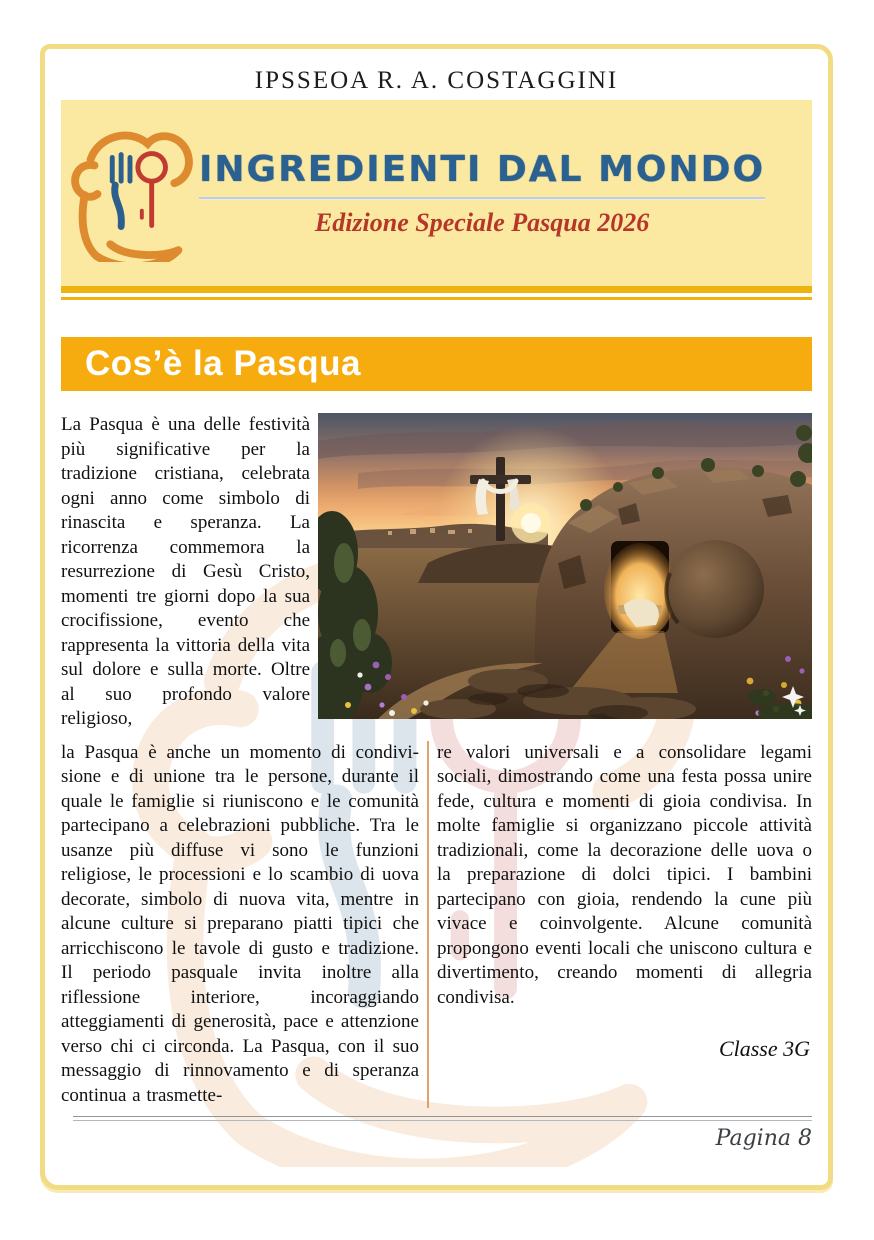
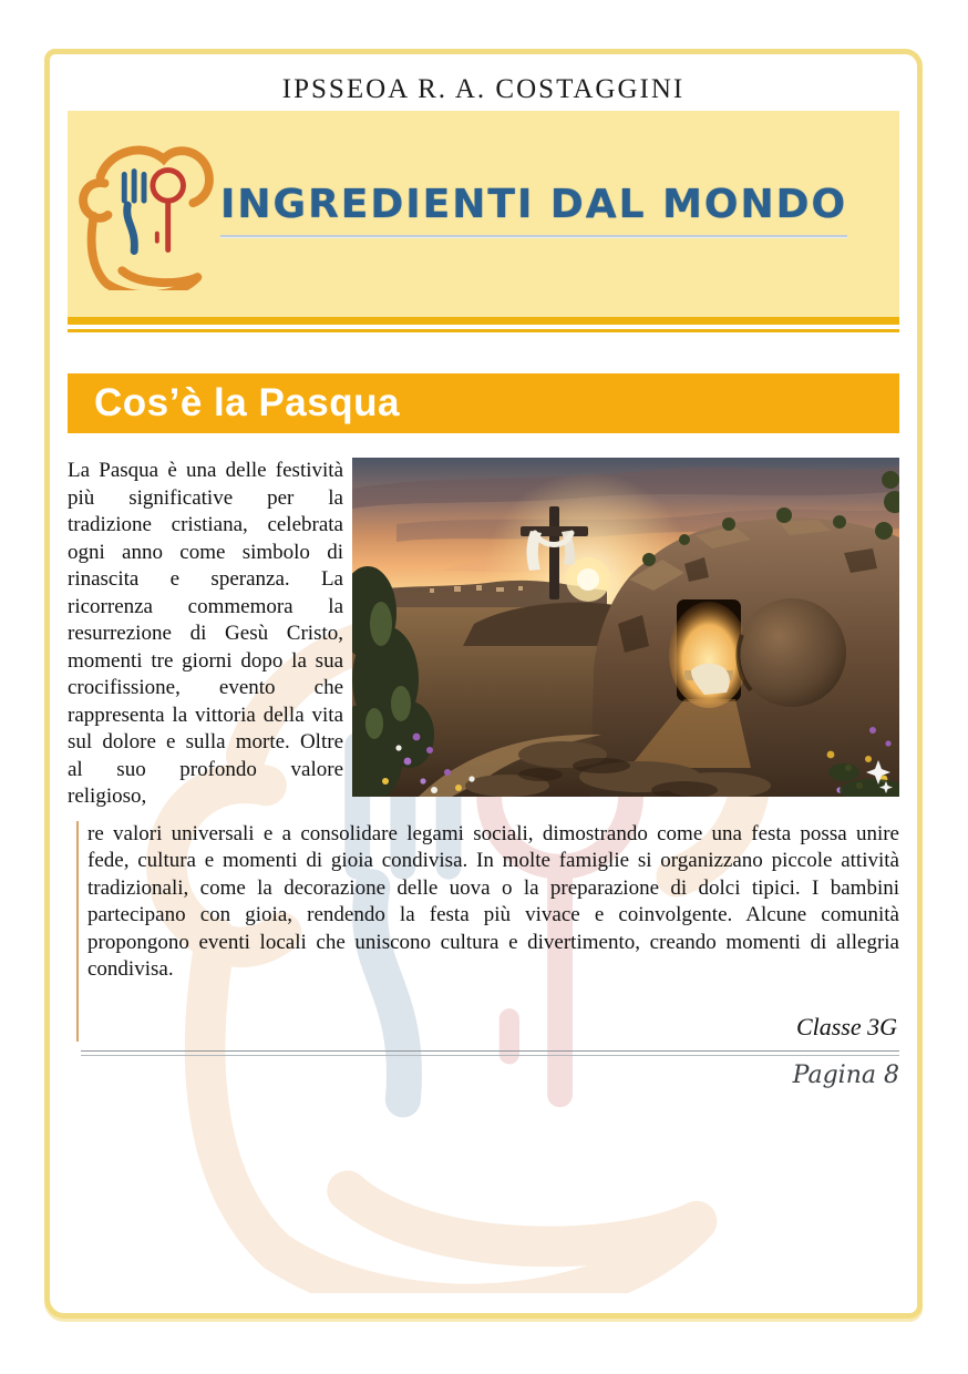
  IPSSEOA R. A. COSTAGGINI
  INGREDIENTI DAL MONDO
- Edizione Speciale Pasqua 2026
  Cos’è la Pasqua
  La Pasqua è una delle festi­vità più significative per la tradizione cristiana, cele­brata ogni anno come sim­bolo di rinascita e speranza. La ricorrenza commemora la resurrezione di Gesù Cri­sto, momenti tre giorni dopo la sua crocifissione, evento che rappresenta la vittoria della vita sul dolore e sulla morte. Oltre al suo profondo valore religioso,
- la Pasqua è anche un momento di condivi­sione e di unione tra le persone, durante il quale le famiglie si riuniscono e le comu­nità partecipano a celebrazioni pubbliche. Tra le usanze più diffuse vi sono le fun­zioni religiose, le processioni e lo scambio di uova decorate, simbolo di nuova vita, mentre in alcune culture si preparano piatti tipici che arricchiscono le tavole di gusto e tradizione. Il periodo pasquale invita inoltre alla riflessione interiore, incorag­giando atteggiamenti di generosità, pace e attenzione verso chi ci circonda. La Pa­squa, con il suo messaggio di rinnova­mento e di speranza continua a trasmette-
- re valori universali e a consolidare legami sociali, dimostrando come una festa possa unire fede, cultura e momenti di gioia con­divisa. In molte famiglie si organizzano pic­cole attività tradizionali, come la decora­zione delle uova o la preparazione di dolci tipici. I bambini partecipano con gioia, ren­dendo la cune più vivace e coinvolgente. Al­cune comunità propongono eventi locali che uniscono cultura e divertimento, creando momenti di allegria condivisa.
+ re valori universali e a consolidare legami sociali, dimostrando come una festa possa unire fede, cultura e momenti di gioia con­divisa. In molte famiglie si organizzano pic­cole attività tradizionali, come la decora­zione delle uova o la preparazione di dolci tipici. I bambini partecipano con gioia, ren­dendo la festa più vivace e coinvolgente. Al­cune comunità propongono eventi locali che uniscono cultura e divertimento, creando momenti di allegria condivisa.
  Classe 3G
  Pagina 8
